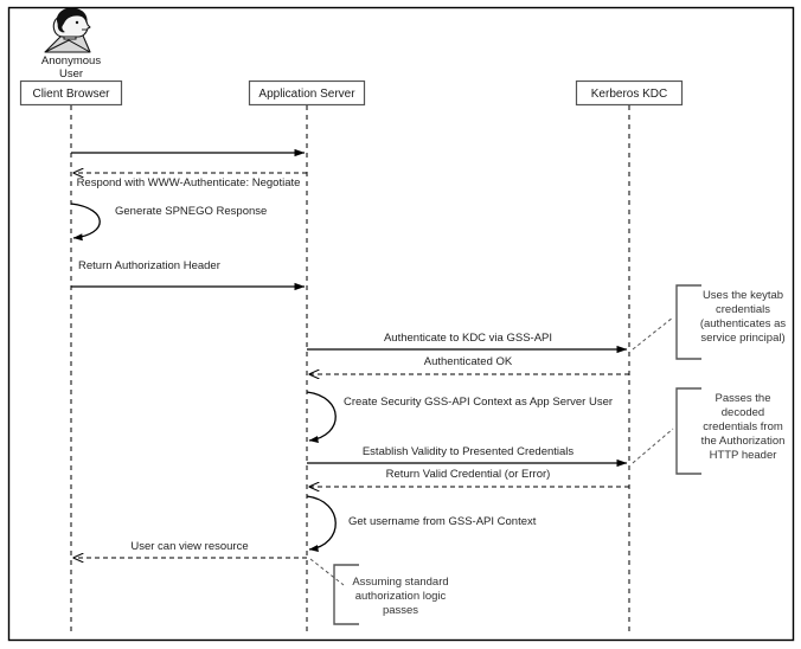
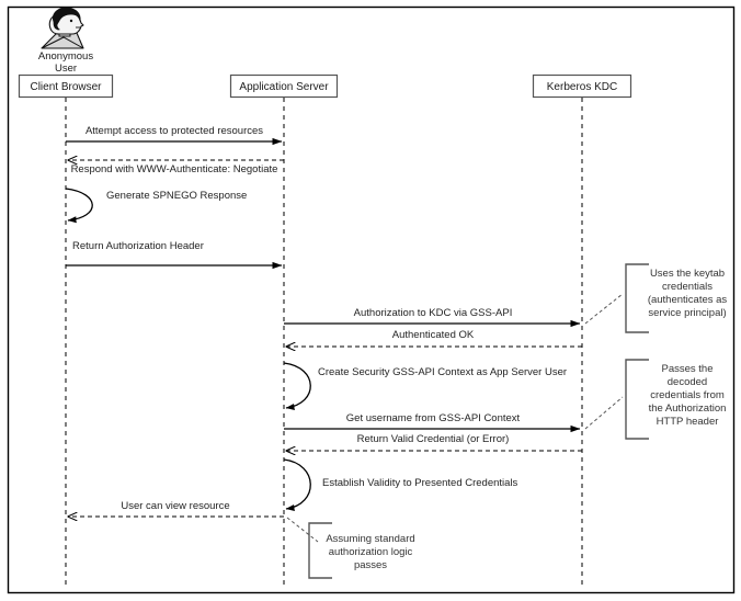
  Anonymous
  User
  Client Browser
  Application Server
  Kerberos KDC
+ Attempt access to protected resources
  Respond with WWW-Authenticate: Negotiate
  Generate SPNEGO Response
  Return Authorization Header
- Authenticate to KDC via GSS-API
+ Authorization to KDC via GSS-API
  Authenticated OK
  Create Security GSS-API Context as App Server User
- Establish Validity to Presented Credentials
+ Get username from GSS-API Context
  Return Valid Credential (or Error)
- Get username from GSS-API Context
+ Establish Validity to Presented Credentials
  User can view resource
  Uses the keytab
  credentials
  (authenticates as
  service principal)
  Passes the
  decoded
  credentials from
  the Authorization
  HTTP header
  Assuming standard
  authorization logic
  passes
